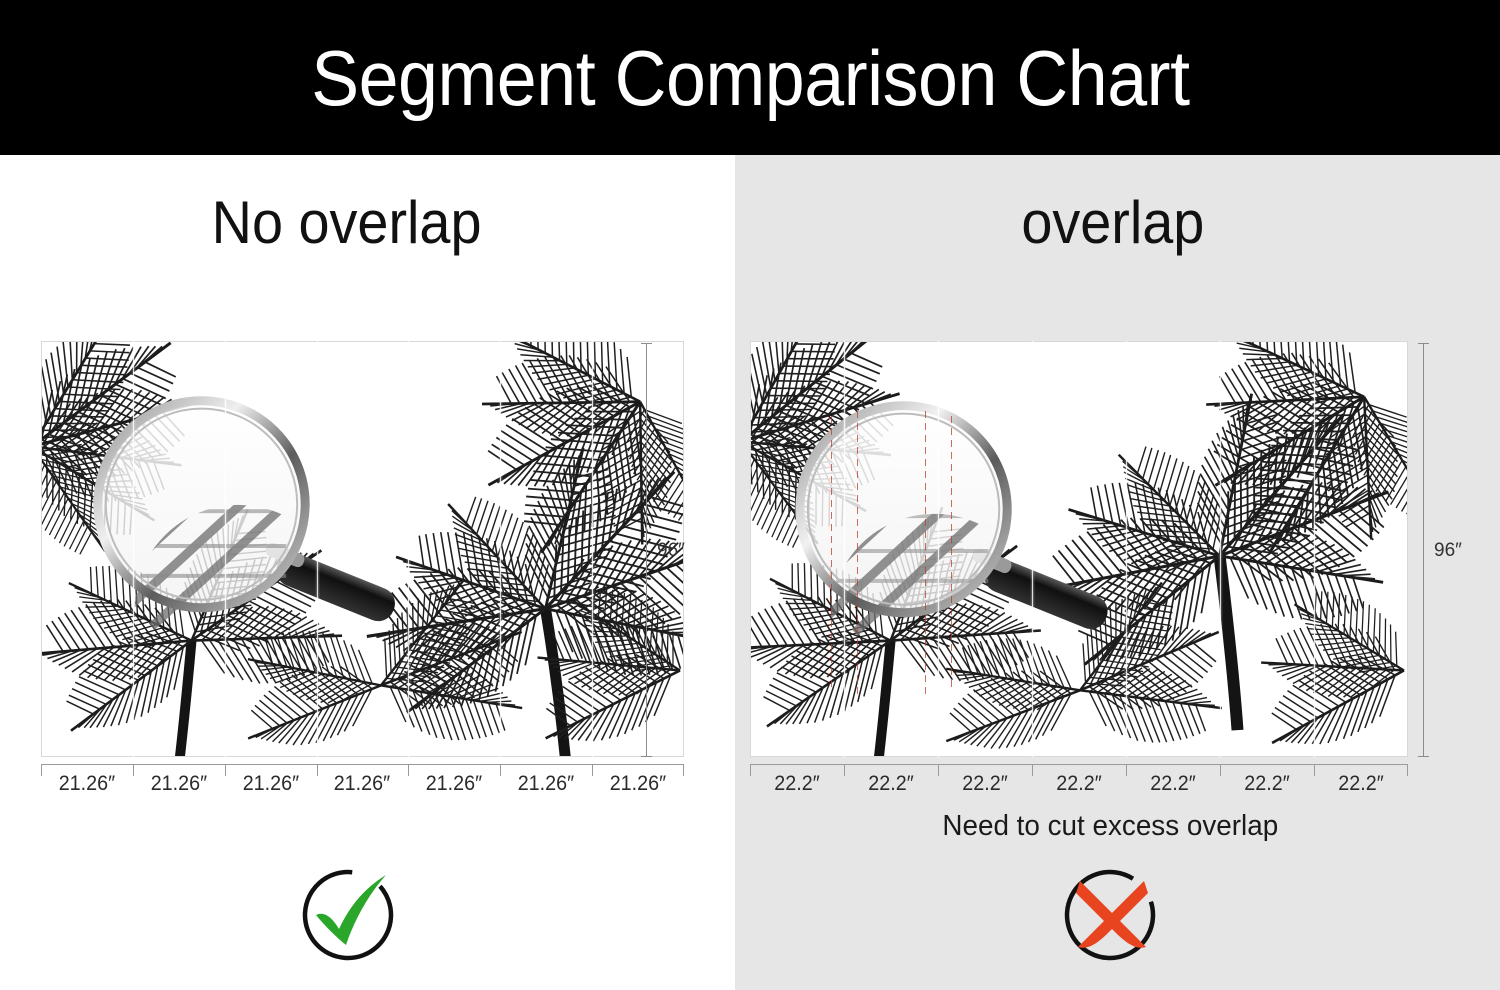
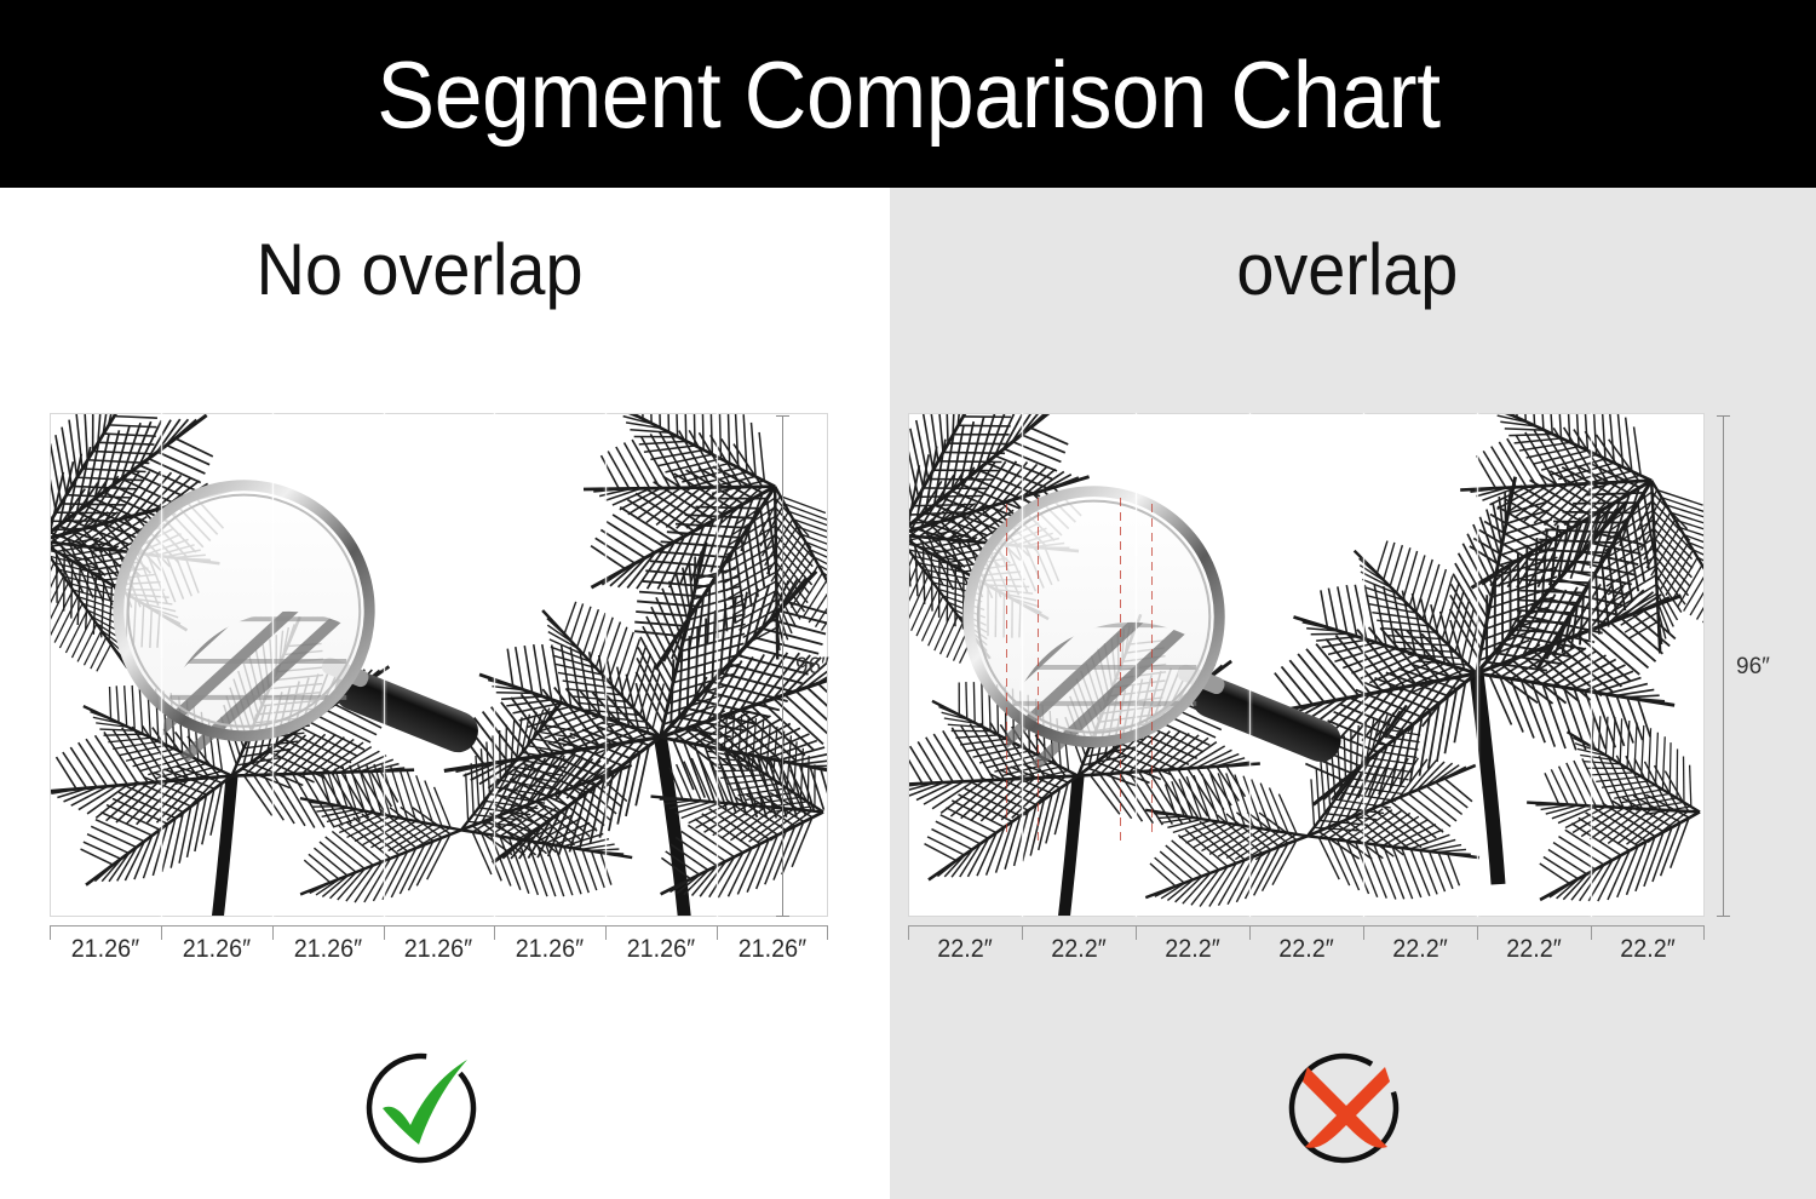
  Segment Comparison Chart
  No overlap
  96″
  21.26″
  21.26″
  21.26″
  21.26″
  21.26″
  21.26″
  21.26″
  overlap
  96″
  22.2″
  22.2″
  22.2″
  22.2″
  22.2″
  22.2″
  22.2″
- Need to cut excess overlap
